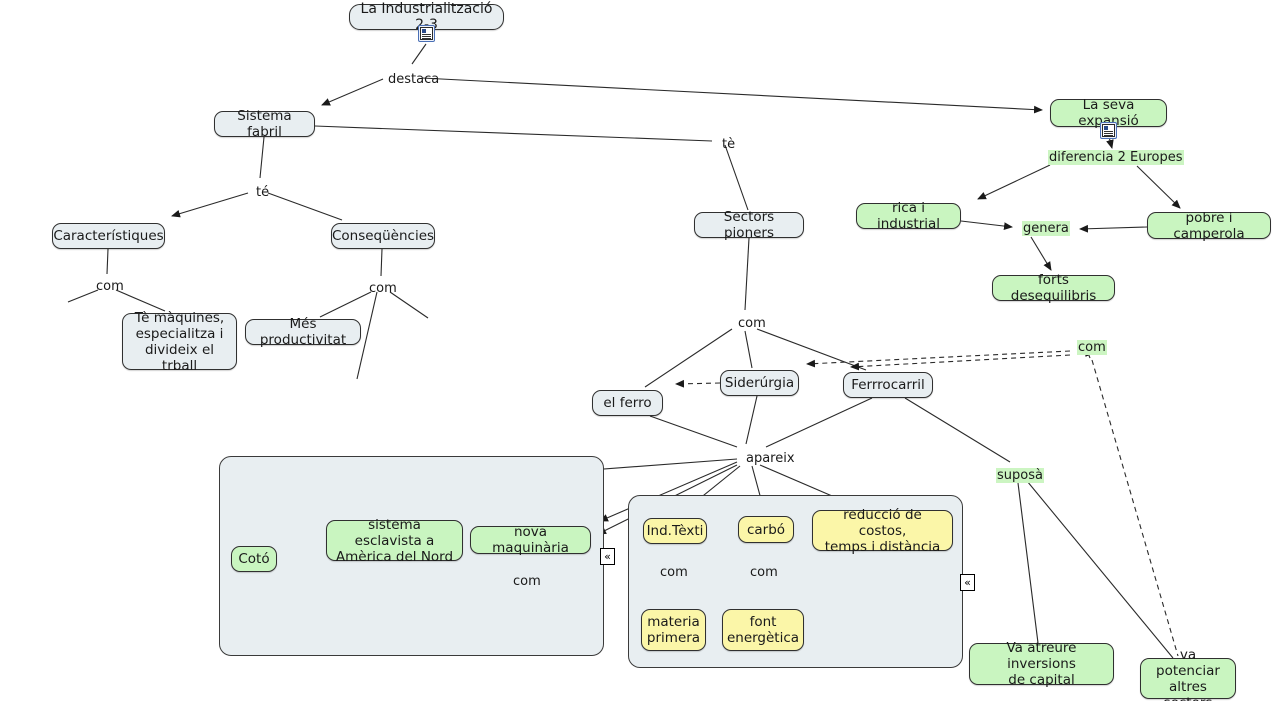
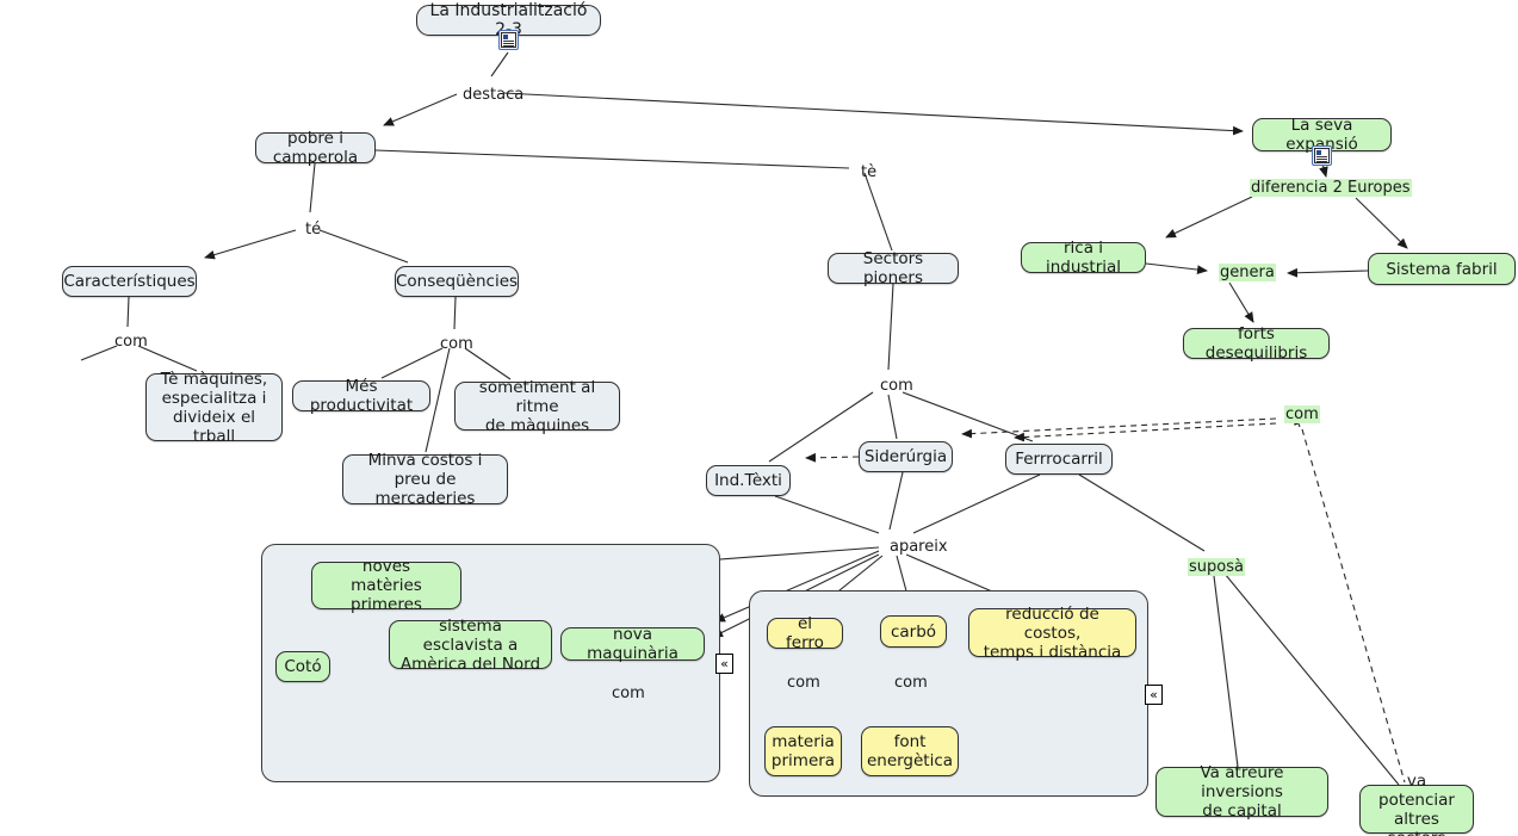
  «
  «
  La Industrialització
- Sistema fabril
+ pobre i camperola
  Característiques
  Conseqüències
  Tè màquines,
  especialitza i
  divideix el trball
  Més productivitat
+ sometiment al ritme
+ de màquines
+ Minva costos i
+ preu de mercaderies
  Sectors pioners
  La seva expansió
  rica i industrial
- pobre i camperola
+ Sistema fabril
  forts desequilibris
- el ferro
+ Ind.Tèxti
  Siderúrgia
  Ferrrocarril
+ noves
+ matèries primeres
  Cotó
  sistema esclavista a
  Amèrica del Nord
  nova maquinària
- Ind.Tèxti
+ el ferro
  carbó
  reducció de costos,
  temps i distància
  materia
  primera
  font
  energètica
  Va atreure inversions
  de capital
  va potenciar
  destaca
  té
  tè
  com
  com
  com
  com
  apareix
  com
  com
  com
  suposà
  diferencia 2 Europes
  genera
